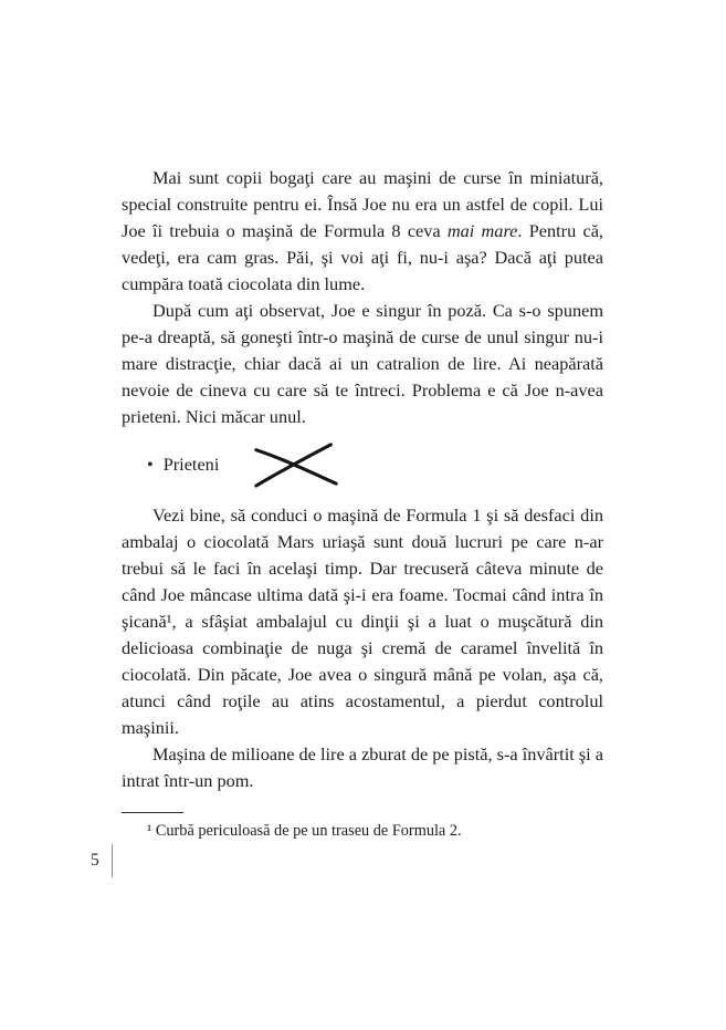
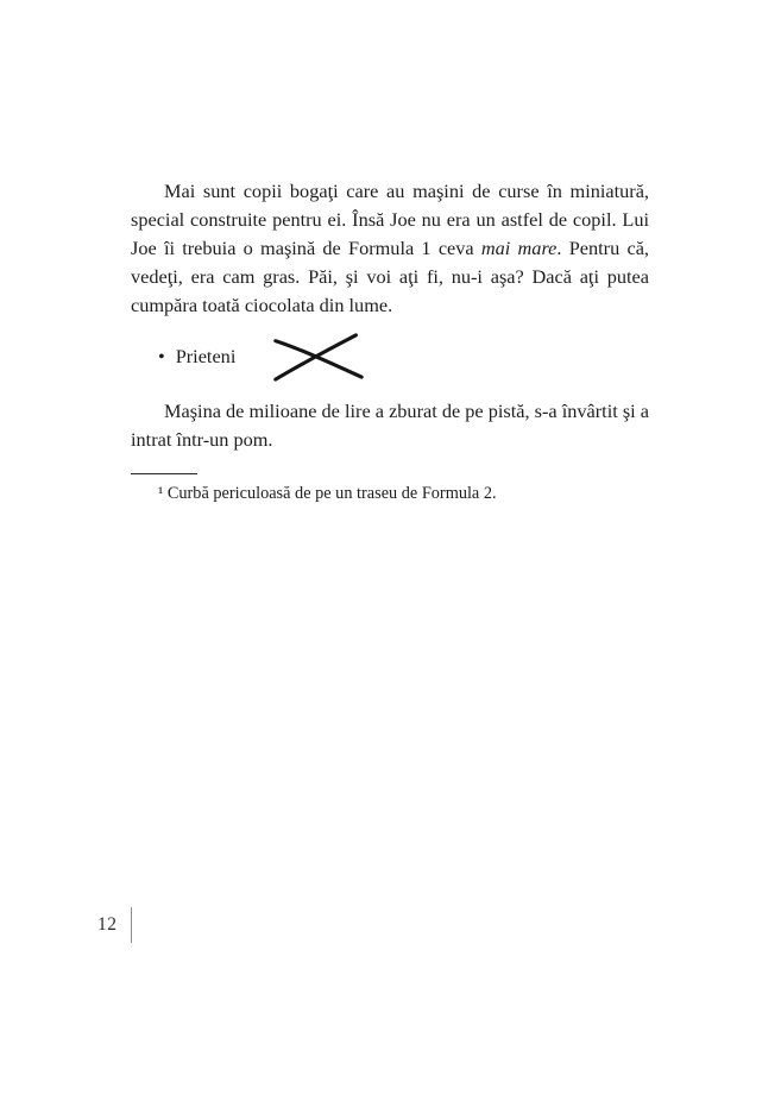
- Mai sunt copii bogaţi care au maşini de curse în miniatură, special construite pentru ei. Însă Joe nu era un astfel de copil. Lui Joe îi trebuia o maşină de Formula 8 ceva mai mare. Pentru că, vedeţi, era cam gras. Păi, şi voi aţi fi, nu-i aşa? Dacă aţi putea cumpăra toată ciocolata din lume.
+ Mai sunt copii bogaţi care au maşini de curse în miniatură, special construite pentru ei. Însă Joe nu era un astfel de copil. Lui Joe îi trebuia o maşină de Formula 1 ceva mai mare. Pentru că, vedeţi, era cam gras. Păi, şi voi aţi fi, nu-i aşa? Dacă aţi putea cumpăra toată ciocolata din lume.
- După cum aţi observat, Joe e singur în poză. Ca s-o spunem pe-a dreaptă, să goneşti într-o maşină de curse de unul singur nu-i mare distracţie, chiar dacă ai un catralion de lire. Ai neapărată nevoie de cineva cu care să te întreci. Problema e că Joe n-avea prieteni. Nici măcar unul.
  •
  Prieteni
- Vezi bine, să conduci o maşină de Formula 1 şi să desfaci din ambalaj o ciocolată Mars uriaşă sunt două lucruri pe care n-ar trebui să le faci în acelaşi timp. Dar trecuseră câteva minute de când Joe mâncase ultima dată şi-i era foame. Tocmai când intra în şicană¹, a sfâşiat ambalajul cu dinţii şi a luat o muşcătură din delicioasa combinaţie de nuga şi cremă de caramel învelită în ciocolată. Din păcate, Joe avea o singură mână pe volan, aşa că, atunci când roţile au atins acostamentul, a pierdut controlul maşinii.
  Maşina de milioane de lire a zburat de pe pistă, s-a învârtit şi a intrat într-un pom.
  ¹ Curbă periculoasă de pe un traseu de Formula 2.
- 5
+ 12
